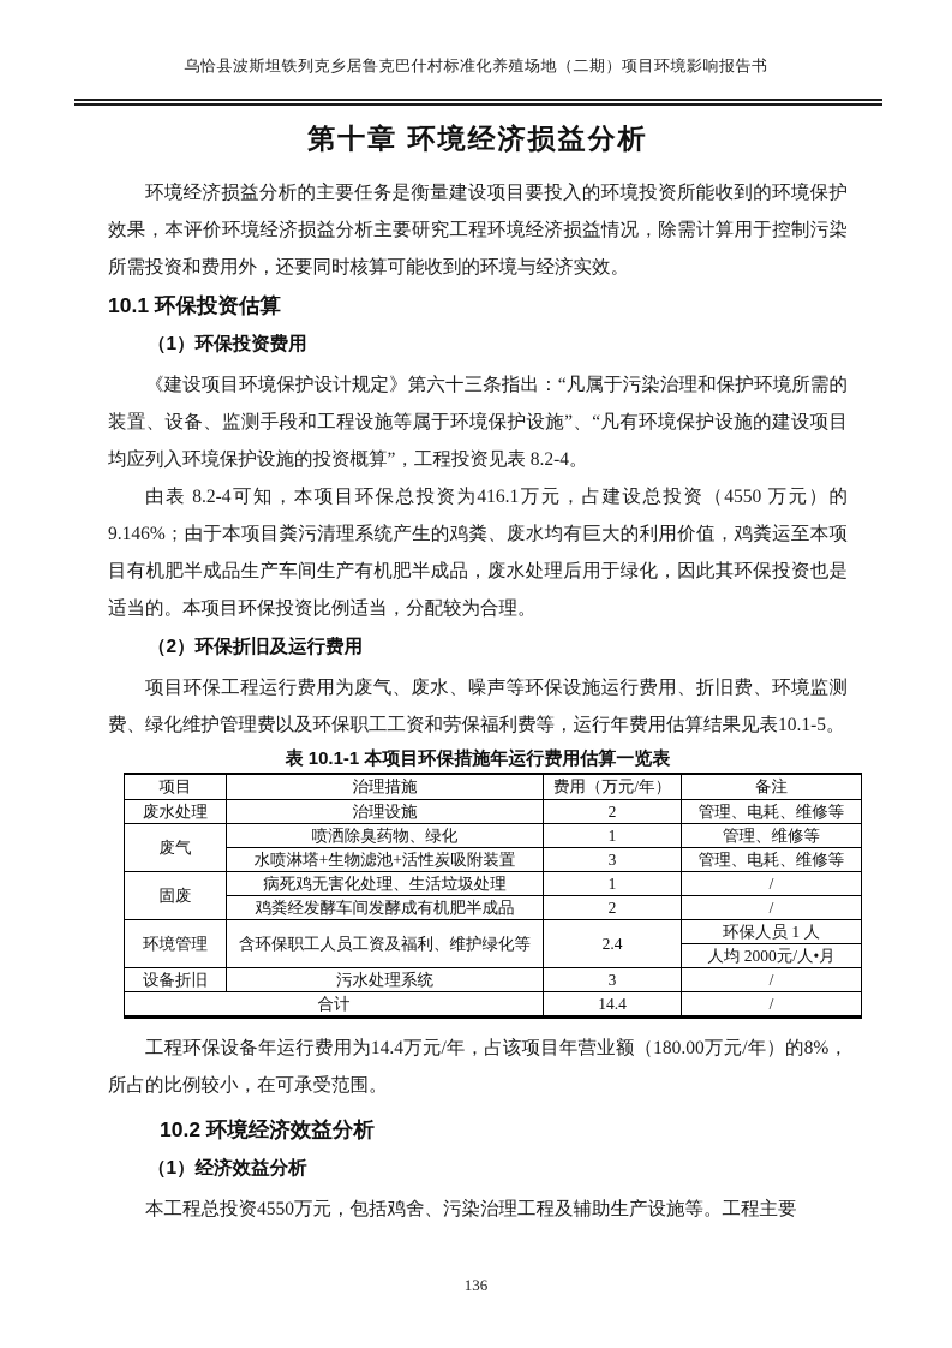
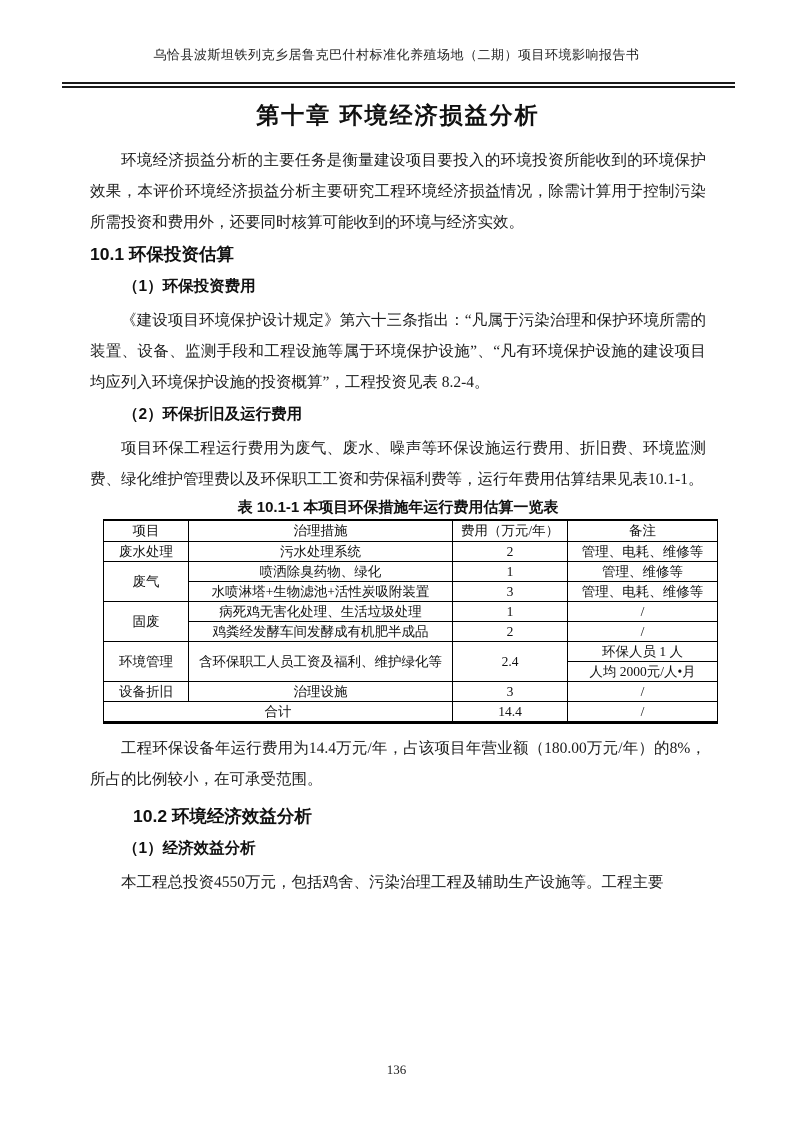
  乌恰县波斯坦铁列克乡居鲁克巴什村标准化养殖场地（二期）项目环境影响报告书
  第十章 环境经济损益分析
  环境经济损益分析的主要任务是衡量建设项目要投入的环境投资所能收到的环境保护效果，本评价环境经济损益分析主要研究工程环境经济损益情况，除需计算用于控制污染所需投资和费用外，还要同时核算可能收到的环境与经济实效。
  10.1 环保投资估算
  （1）环保投资费用
  《建设项目环境保护设计规定》第六十三条指出：“凡属于污染治理和保护环境所需的装置、设备、监测手段和工程设施等属于环境保护设施”、“凡有环境保护设施的建设项目均应列入环境保护设施的投资概算”，工程投资见表 8.2-4。
- 由表 8.2-4可知，本项目环保总投资为416.1万元，占建设总投资（4550 万元）的9.146%；由于本项目粪污清理系统产生的鸡粪、废水均有巨大的利用价值，鸡粪运至本项目有机肥半成品生产车间生产有机肥半成品，废水处理后用于绿化，因此其环保投资也是适当的。本项目环保投资比例适当，分配较为合理。
  （2）环保折旧及运行费用
- 项目环保工程运行费用为废气、废水、噪声等环保设施运行费用、折旧费、环境监测费、绿化维护管理费以及环保职工工资和劳保福利费等，运行年费用估算结果见表10.1-5。
+ 项目环保工程运行费用为废气、废水、噪声等环保设施运行费用、折旧费、环境监测费、绿化维护管理费以及环保职工工资和劳保福利费等，运行年费用估算结果见表10.1-1。
  表 10.1-1 本项目环保措施年运行费用估算一览表
  项目	治理措施	费用（万元/年）	备注
- 废水处理	治理设施	2	管理、电耗、维修等
+ 废水处理	污水处理系统	2	管理、电耗、维修等
  废气	喷洒除臭药物、绿化	1	管理、维修等
  水喷淋塔+生物滤池+活性炭吸附装置	3	管理、电耗、维修等
  固废	病死鸡无害化处理、生活垃圾处理	1	/
  鸡粪经发酵车间发酵成有机肥半成品	2	/
  环境管理	含环保职工人员工资及福利、维护绿化等	2.4	环保人员 1 人
  人均 2000元/人•月
- 设备折旧	污水处理系统	3	/
+ 设备折旧	治理设施	3	/
  合计	14.4	/
  工程环保设备年运行费用为14.4万元/年，占该项目年营业额（180.00万元/年）的8%，所占的比例较小，在可承受范围。
  10.2 环境经济效益分析
  （1）经济效益分析
  本工程总投资4550万元，包括鸡舍、污染治理工程及辅助生产设施等。工程主要
  136
